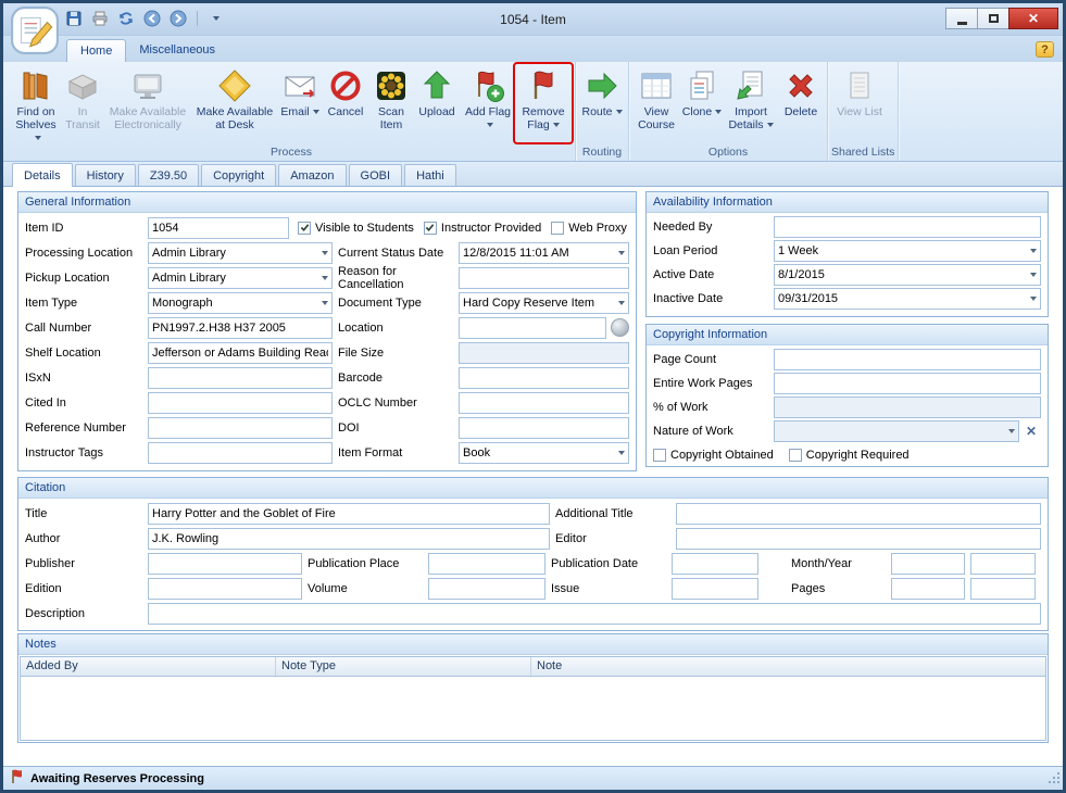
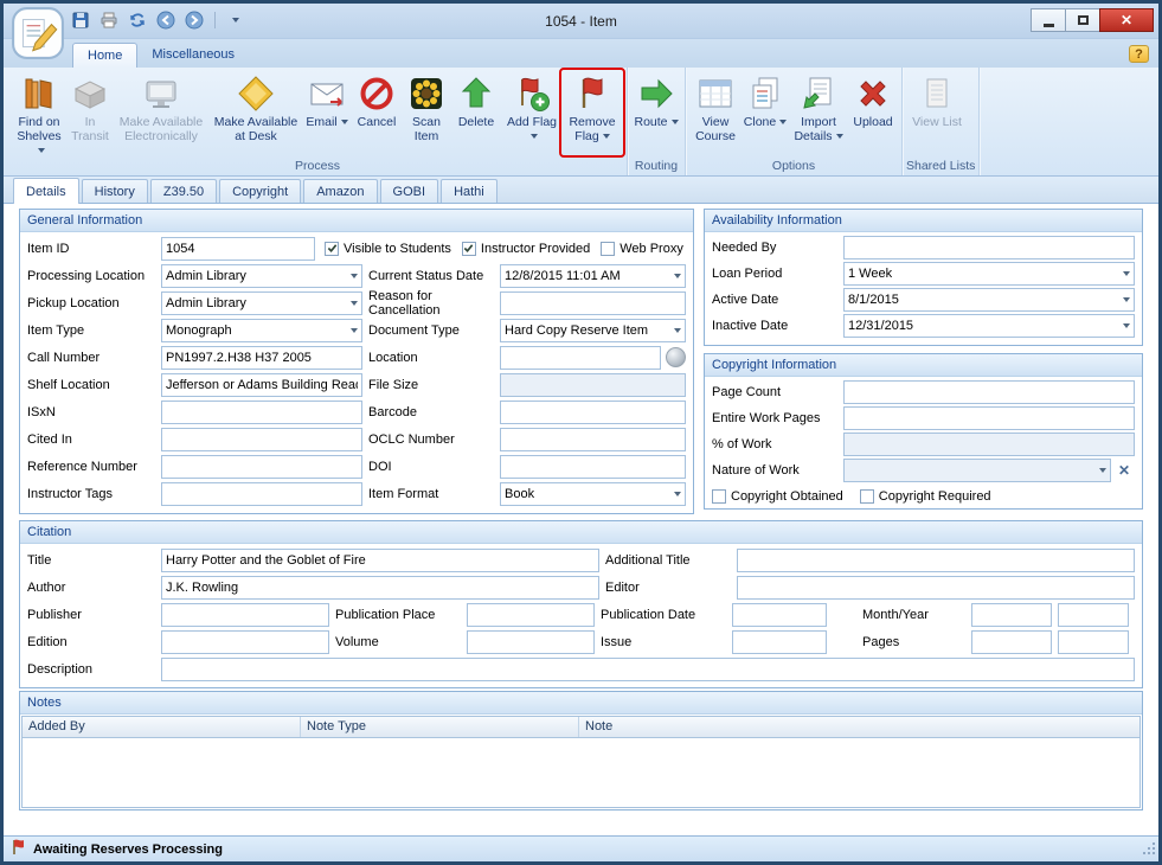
  1054 - Item
  ✕
  Home
  Miscellaneous
  ?
  Find on Shelves
  In Transit
  Make Available Electronically
  Make Available at Desk
  Email
  Cancel
  Scan Item
- Upload
+ Delete
  Add Flag
  Remove Flag
  Process
  Route
  Routing
  View Course
  Clone
  Import Details
- Delete
+ Upload
  Options
  View List
  Shared Lists
  Details
  History
  Z39.50
  Copyright
  Amazon
  GOBI
  Hathi
  General Information
  Item ID
  1054
  Visible to Students
  Instructor Provided
  Web Proxy
  Processing Location
  Admin Library
  Current Status Date
  12/8/2015 11:01 AM
  Pickup Location
  Admin Library
  Reason for Cancellation
  Item Type
  Monograph
  Document Type
  Hard Copy Reserve Item
  Call Number
  PN1997.2.H38 H37 2005
  Location
  Shelf Location
  Jefferson or Adams Building Rea
  File Size
  ISxN
  Barcode
  Cited In
  OCLC Number
  Reference Number
  DOI
  Instructor Tags
  Item Format
  Book
  Availability Information
  Needed By
  Loan Period
  1 Week
  Active Date
  8/1/2015
  Inactive Date
- 09/31/2015
+ 12/31/2015
  Copyright Information
  Page Count
  Entire Work Pages
  % of Work
  Nature of Work
  ✕
  Copyright Obtained
  Copyright Required
  Citation
  Title
  Harry Potter and the Goblet of Fire
  Additional Title
  Author
  J.K. Rowling
  Editor
  Publisher
  Publication Place
  Publication Date
  Month/Year
  Edition
  Volume
  Issue
  Pages
  Description
  Notes
  Added By
  Note Type
  Note
  Awaiting Reserves Processing
